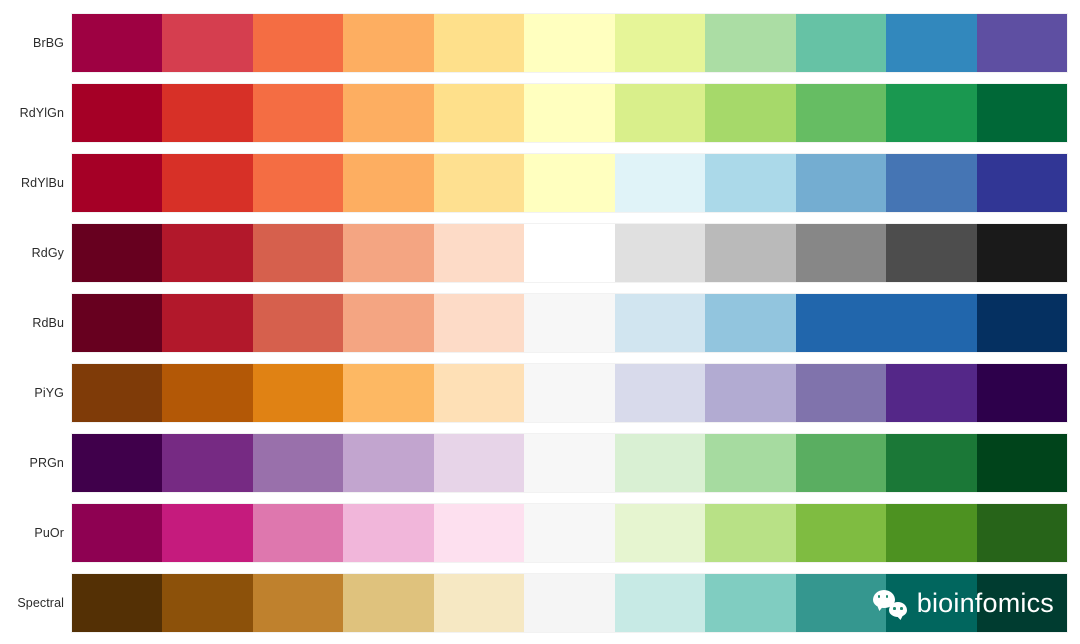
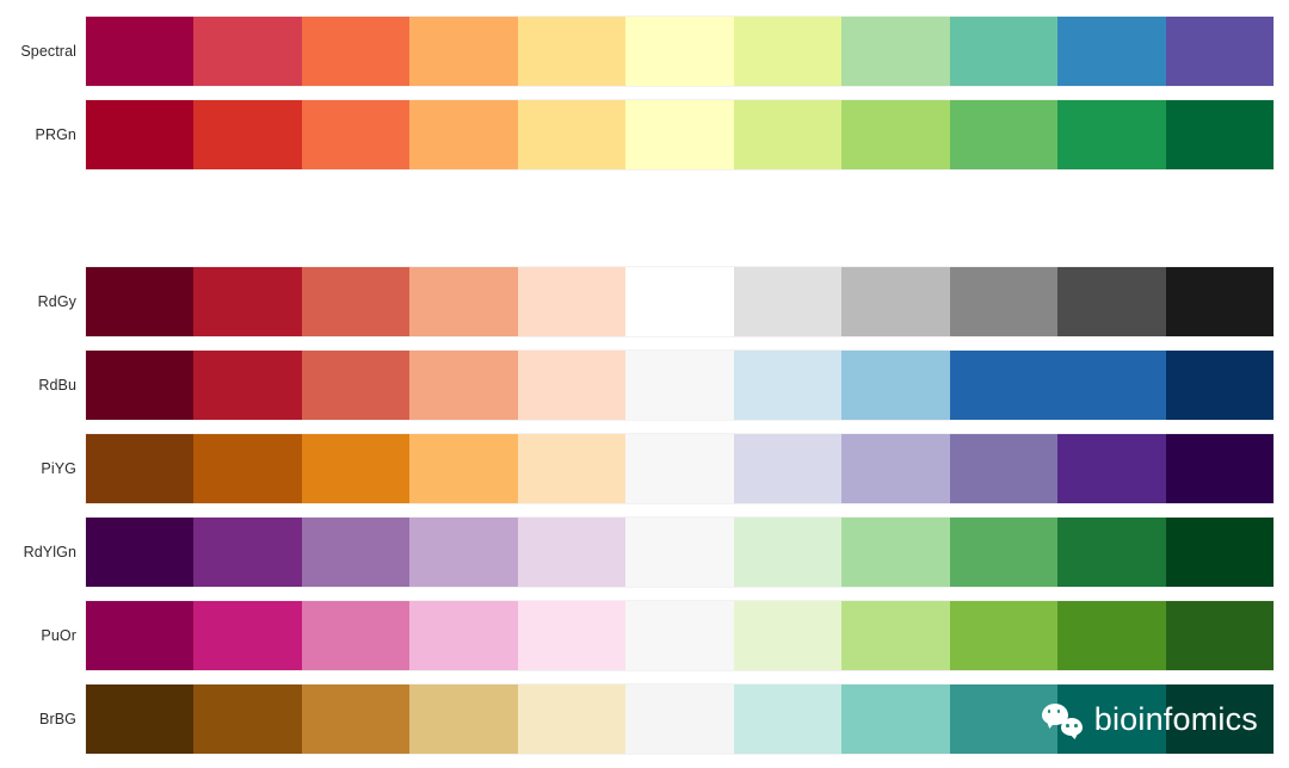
- BrBG
+ Spectral
- RdYlGn
+ PRGn
- RdYlBu
  RdGy
  RdBu
  PiYG
- PRGn
+ RdYlGn
  PuOr
- Spectral
+ BrBG
  bioinfomics
